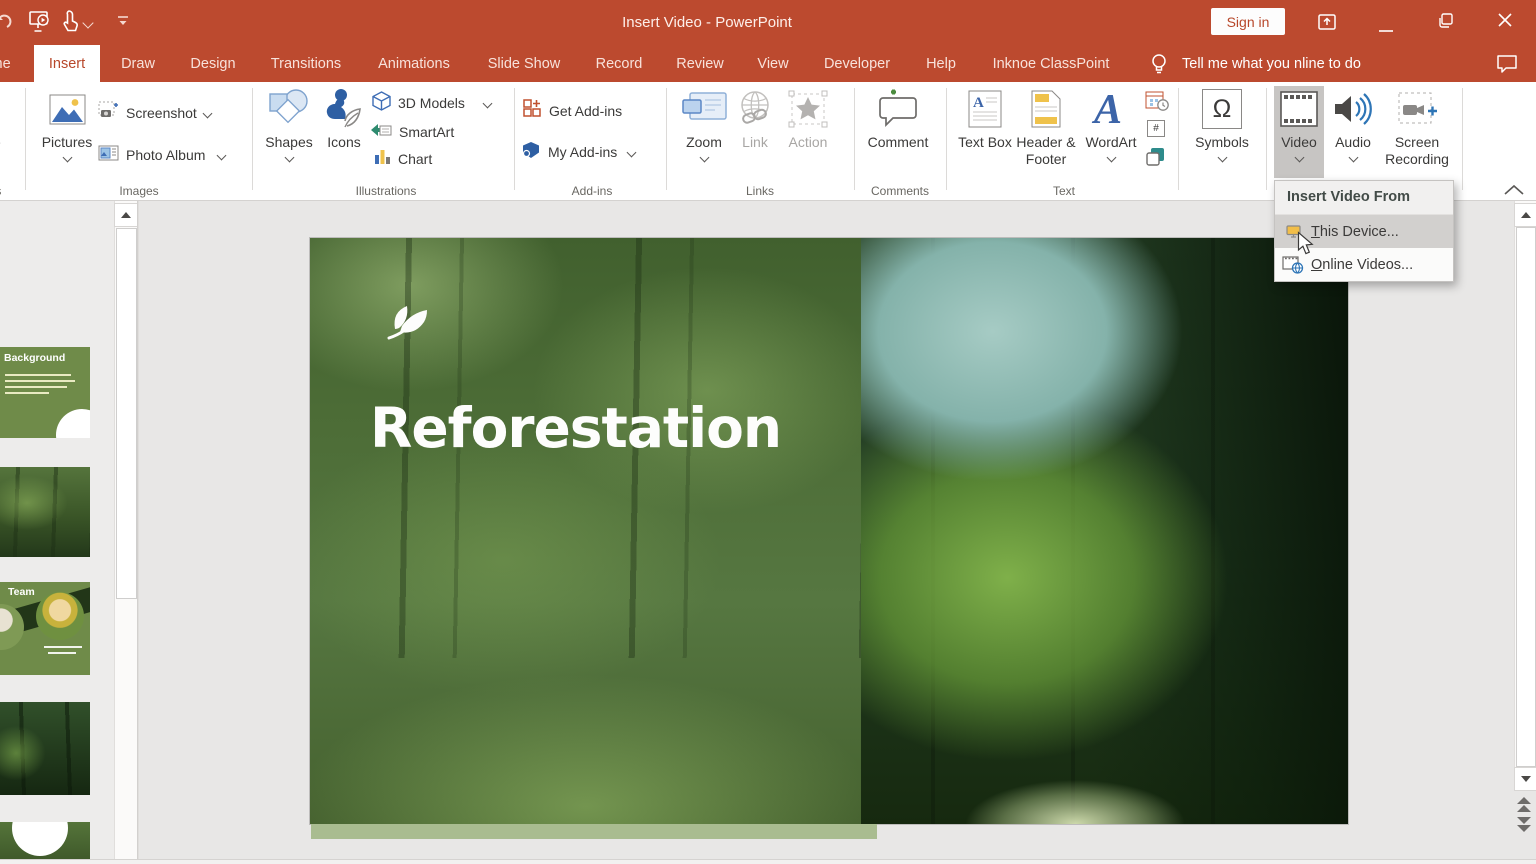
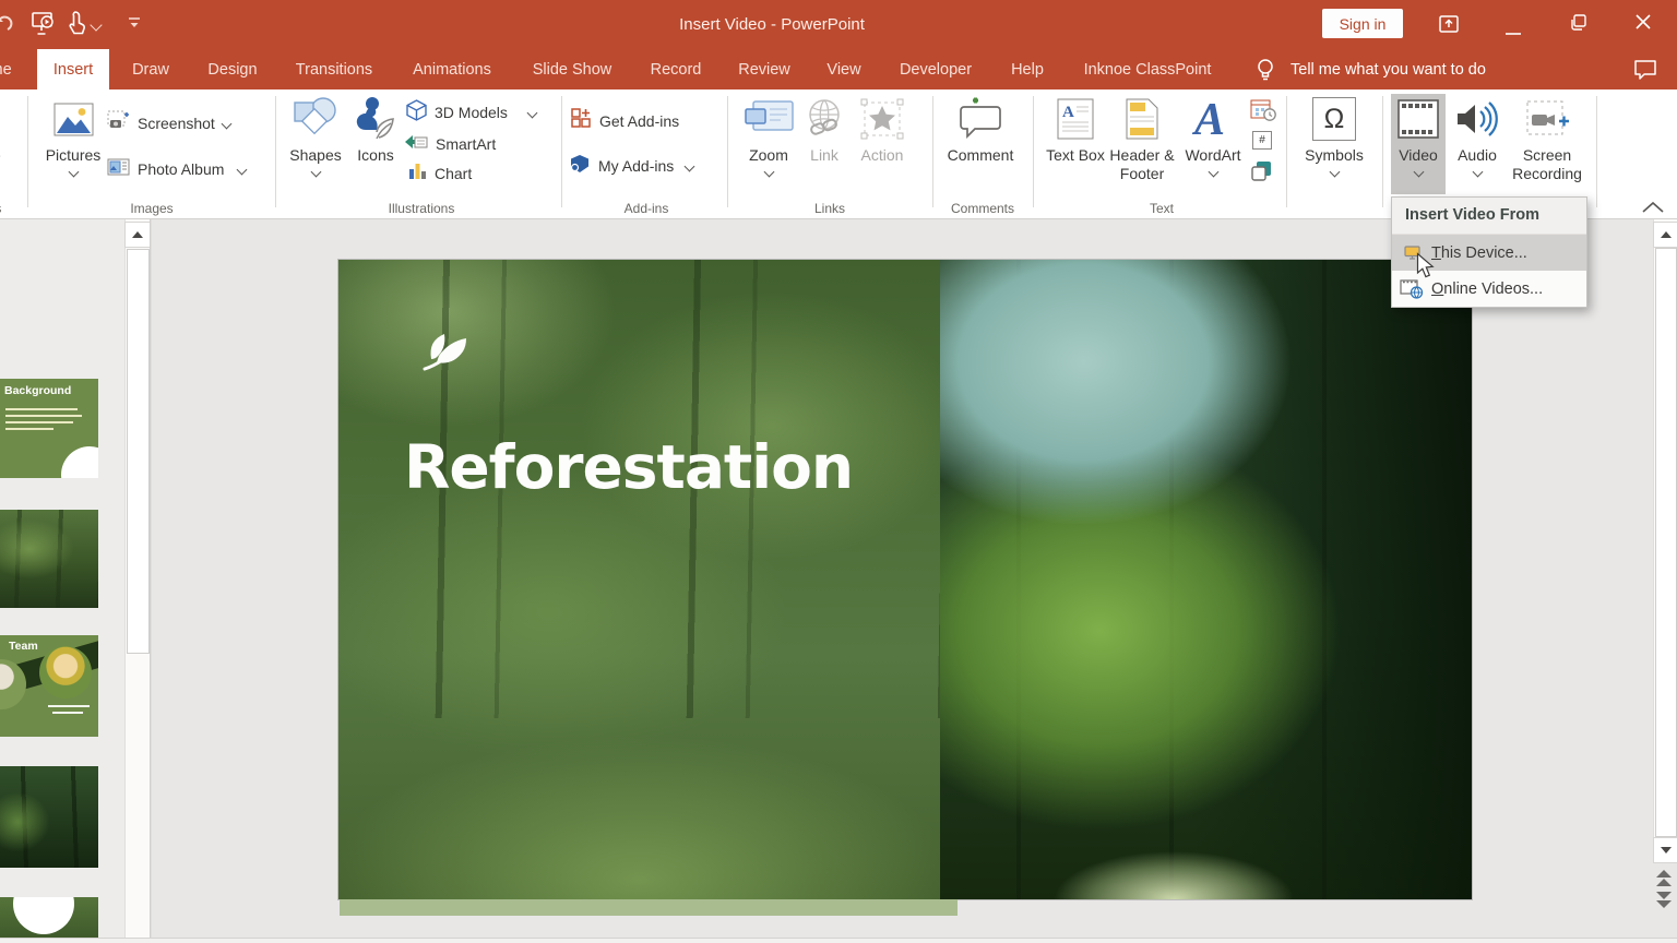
  Insert Video - PowerPoint
  Sign in
  Insert
  Draw
  Design
  Transitions
  Animations
  Slide Show
  Record
  Review
  View
  Developer
  Help
  Inknoe ClassPoint
- Tell me what you nline to do
+ Tell me what you want to do
  Pictures
  Screenshot
  Photo Album
  Images
  Shapes
  Icons
  3D Models
  SmartArt
  Chart
  Illustrations
  Get Add-ins
  My Add-ins
  Add-ins
  Zoom
  Link
  Action
  Links
  Comment
  Comments
  A
  Text Box
  Header & Footer
  A
  WordArt
  #
  Text
  Ω
  Symbols
  Video
  Audio
  Screen Recording
  Background
  Team
  Reforestation
  Insert Video From
  This Device...
  Online Videos...
